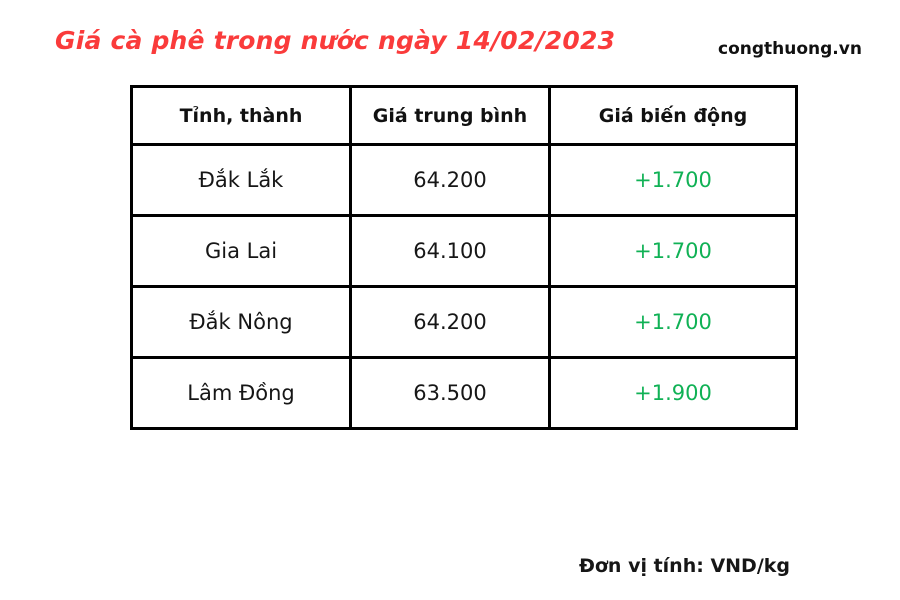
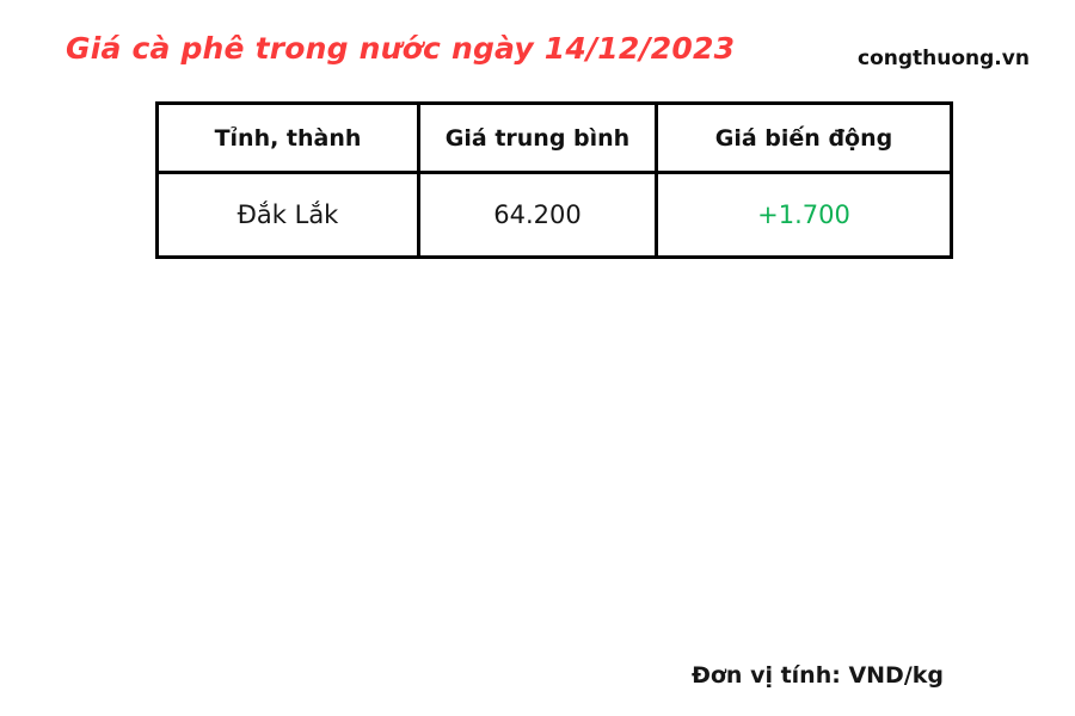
- Giá cà phê trong nước ngày 14/02/2023
+ Giá cà phê trong nước ngày 14/12/2023
  congthuong.vn
  Tỉnh, thành	Giá trung bình	Giá biến động
  Đắk Lắk	64.200	+1.700
- Gia Lai	64.100	+1.700
- Đắk Nông	64.200	+1.700
- Lâm Đồng	63.500	+1.900
  Đơn vị tính: VND/kg
